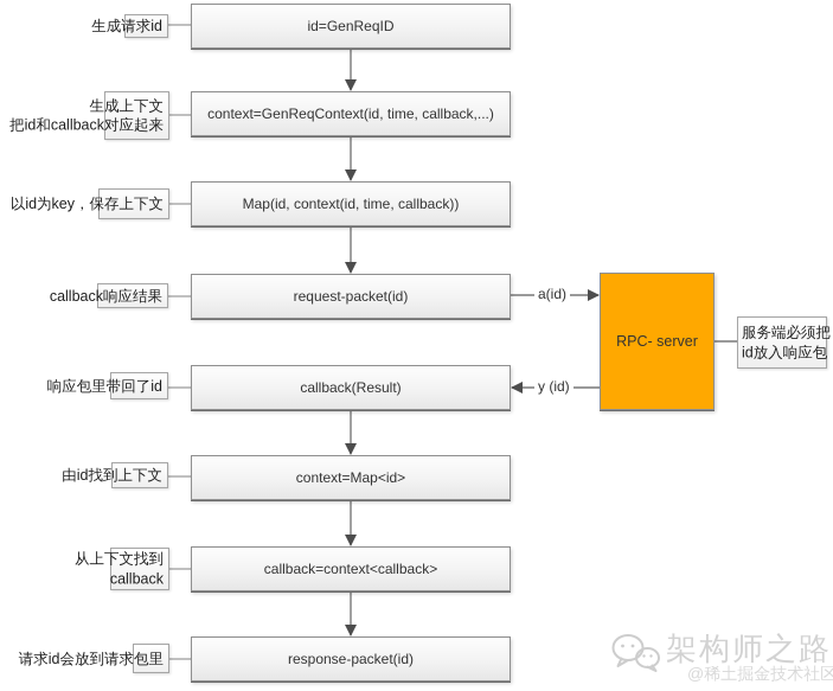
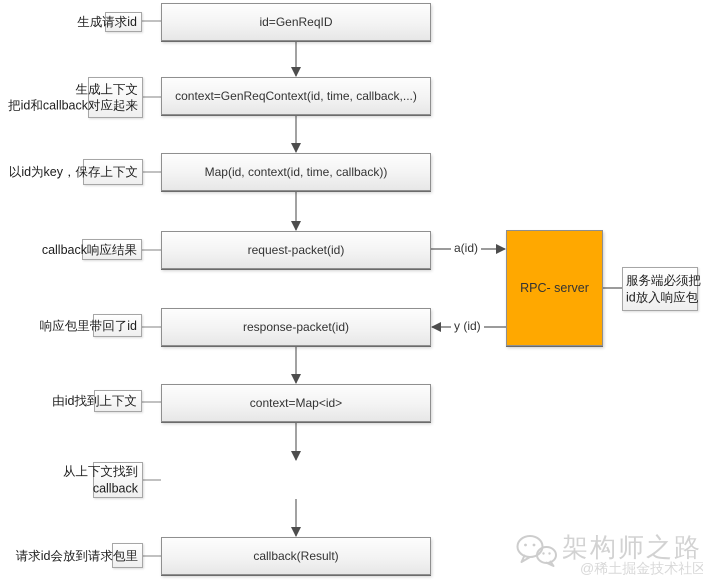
  id=GenReqID
  context=GenReqContext(id, time, callback,...)
  Map(id, context(id, time, callback))
  request-packet(id)
- callback(Result)
+ response-packet(id)
  context=Map<id>
- callback=context<callback>
- response-packet(id)
+ callback(Result)
  生成请求id
  生成上下文
  把id和callback对应起来
  以id为key，保存上下文
  callback响应结果
  响应包里带回了id
  由id找到上下文
  从上下文找到
  callback
  请求id会放到请求包里
  RPC- server
  服务端必须把
  id放入响应包
  a(id)
  y (id)
  架构师之路
  @稀土掘金技术社区
